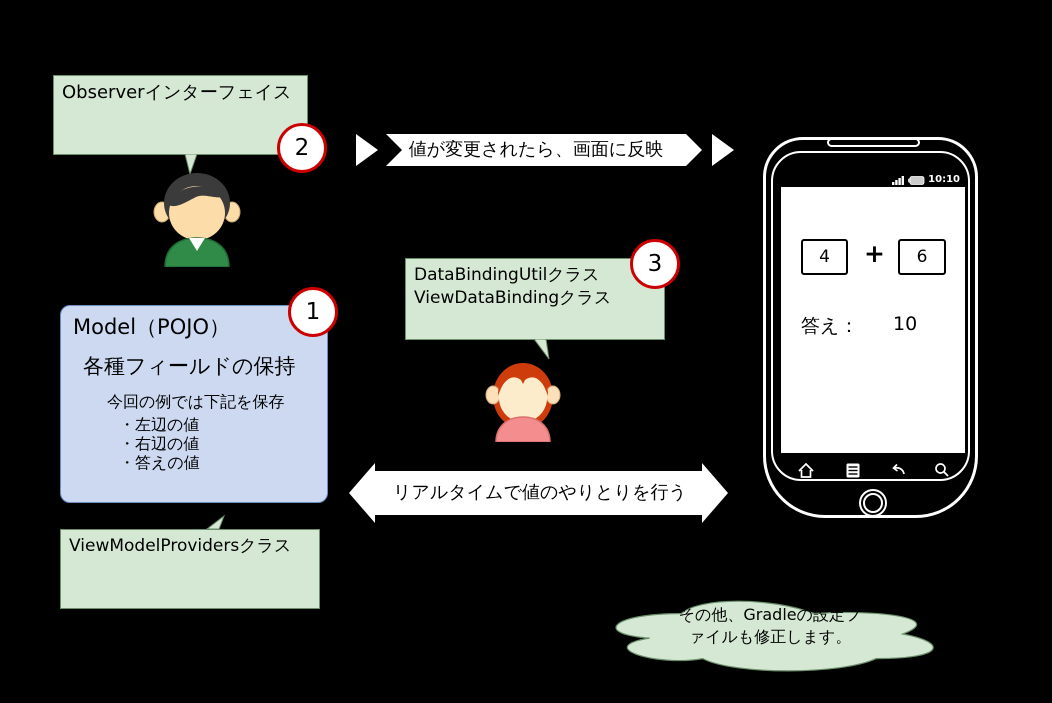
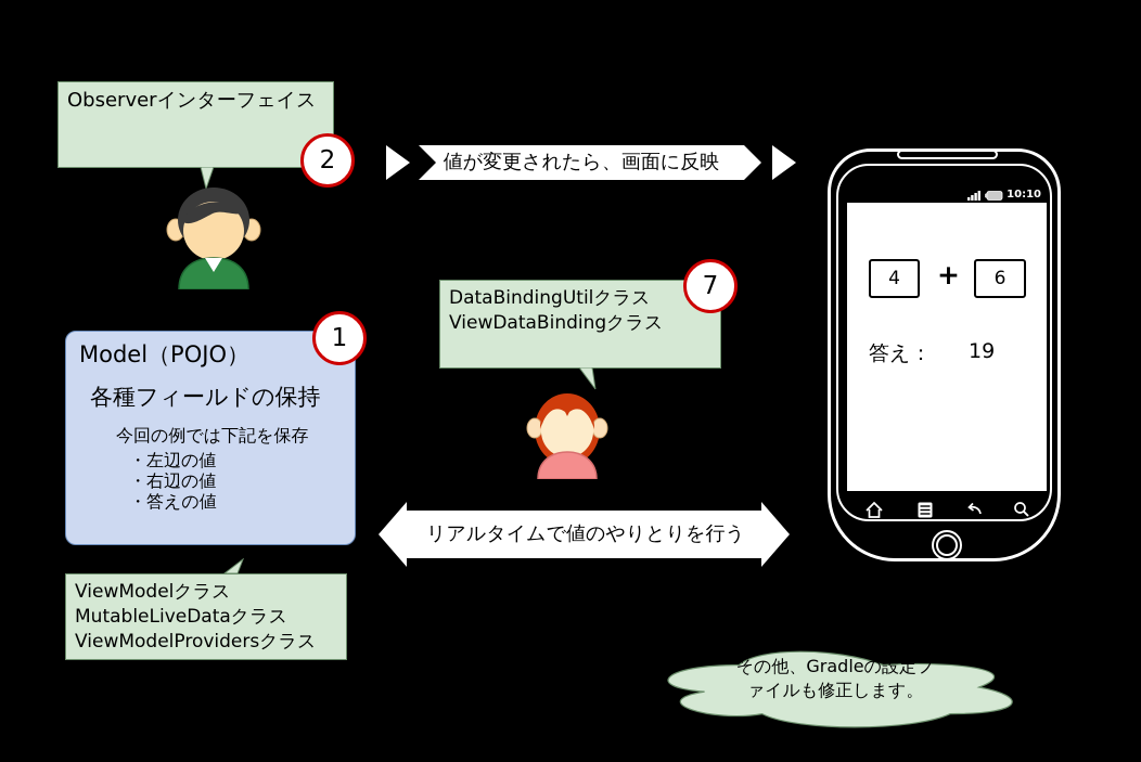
  Observerインターフェイス
  2
  値が変更されたら、画面に反映
  Model（POJO）
  各種フィールドの保持
  今回の例では下記を保存
  ・左辺の値
  ・右辺の値
  ・答えの値
  1
  DataBindingUtilクラス
  ViewDataBindingクラス
- 3
+ 7
  リアルタイムで値のやりとりを行う
+ ViewModelクラス
+ MutableLiveDataクラス
  ViewModelProvidersクラス
  その他、Gradleの設定フ
  ァイルも修正します。
  10:10
  4
  +
  6
  答え：
- 10
+ 19
